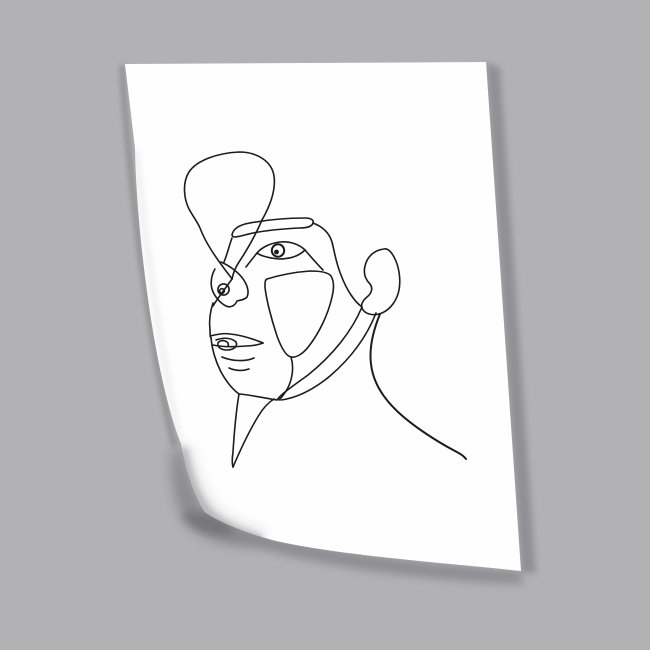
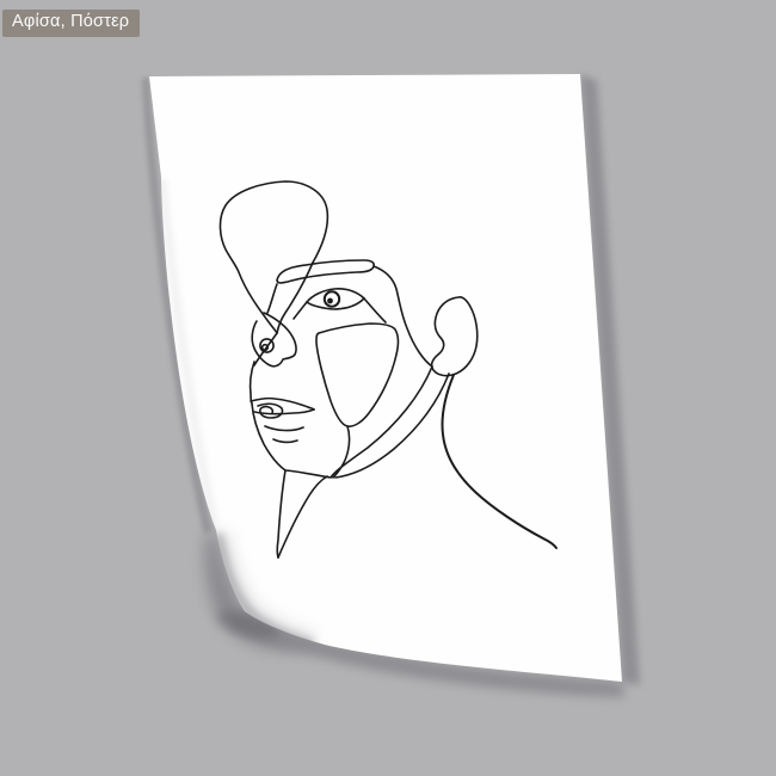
+ Αφίσα, Πόστερ
